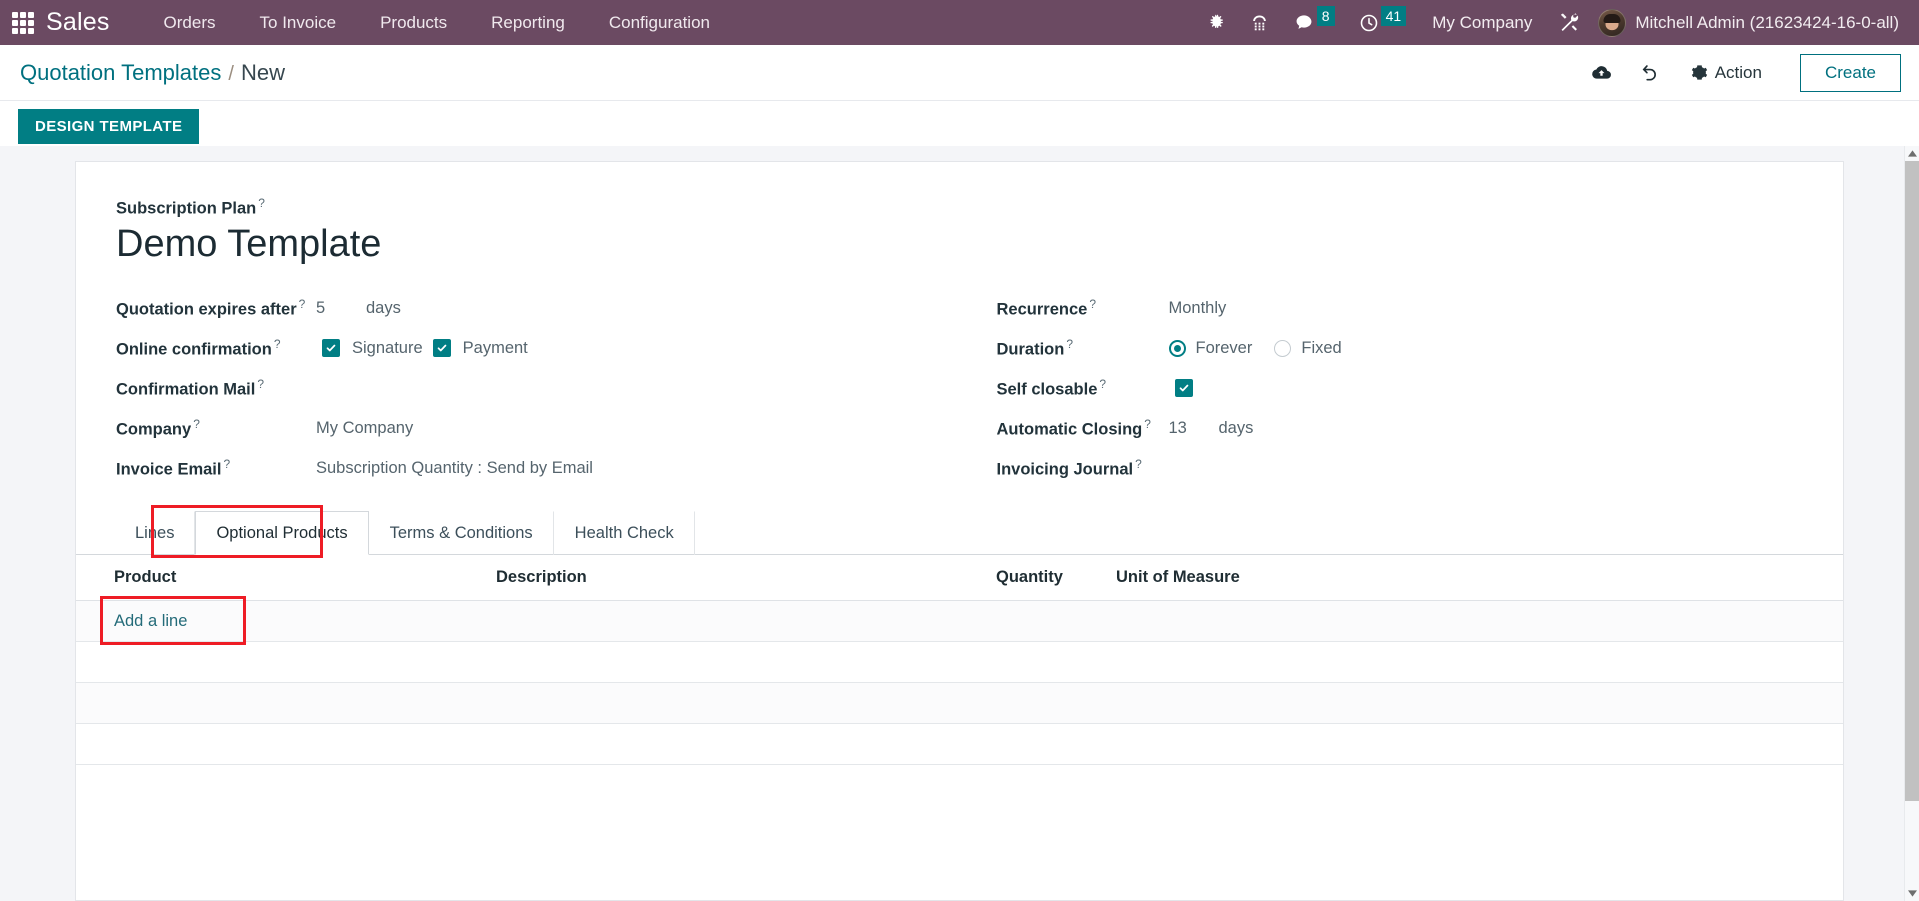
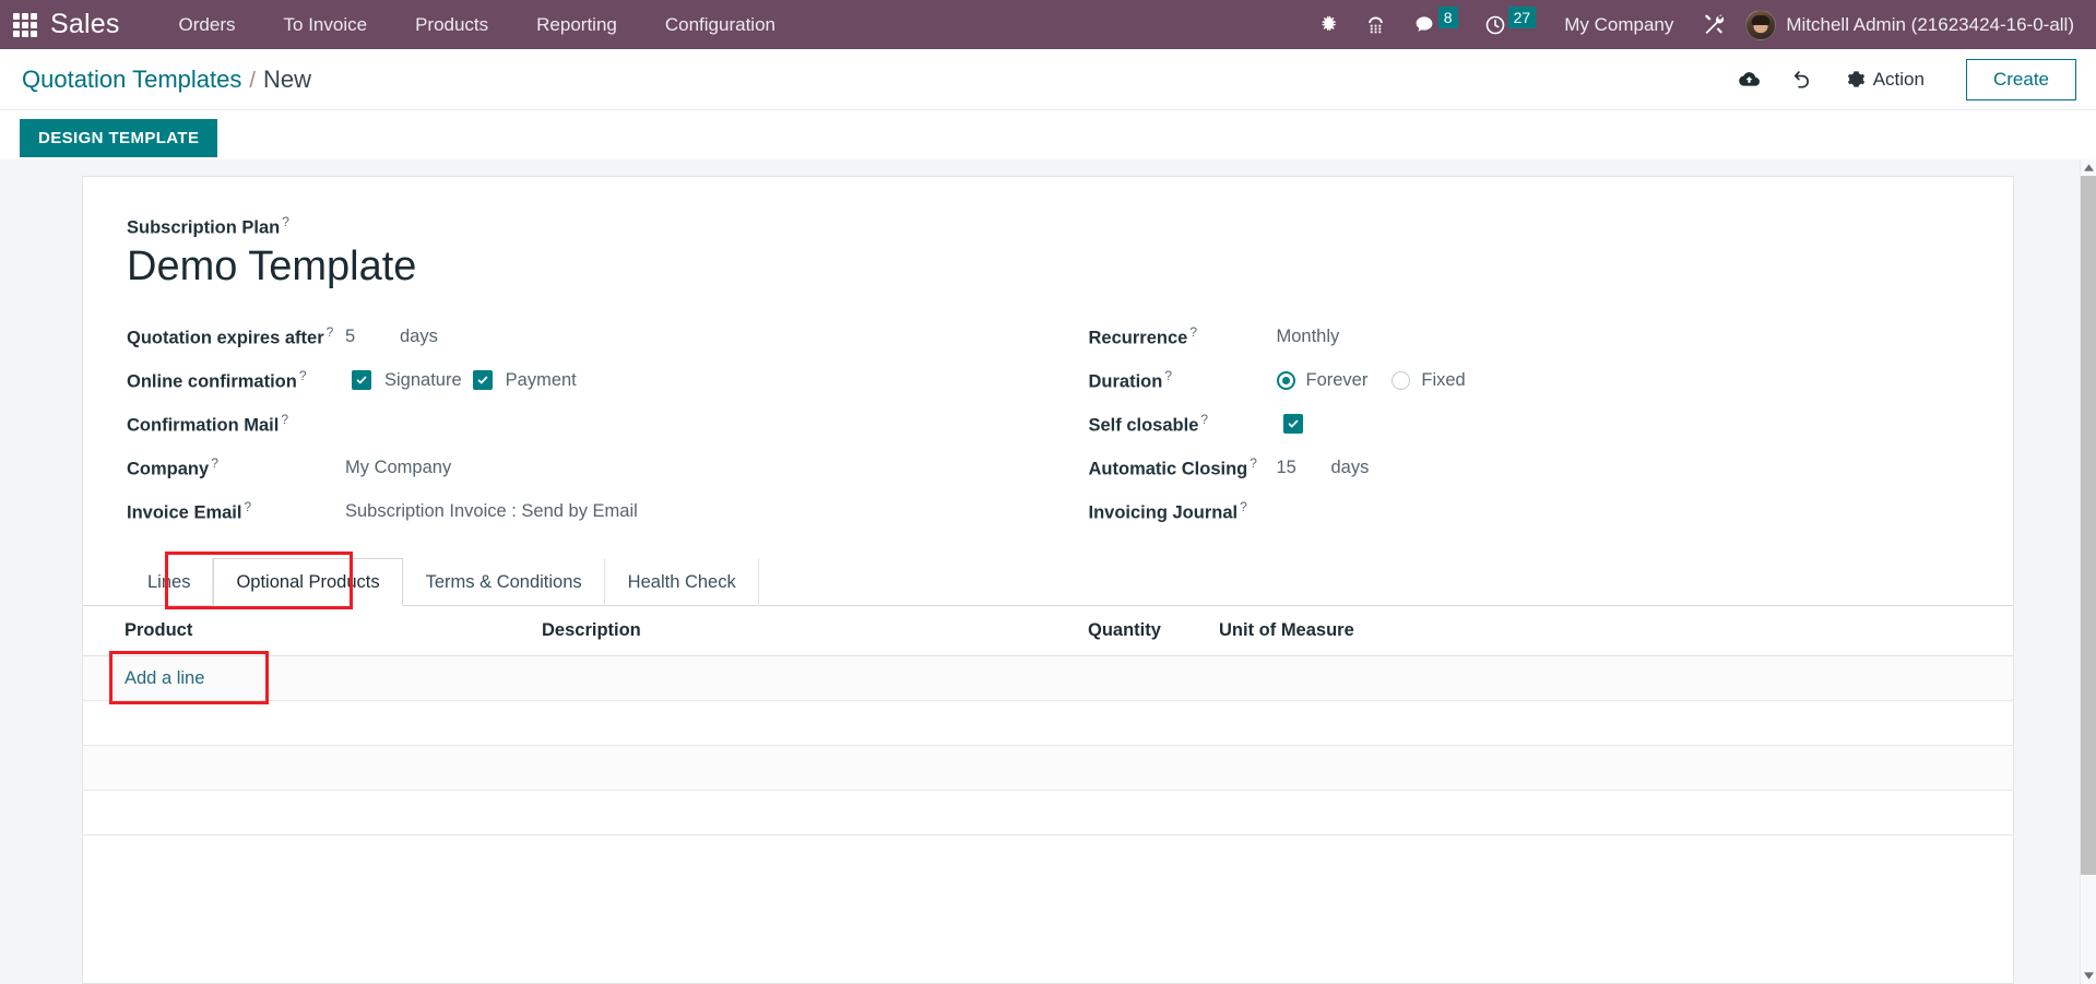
  Sales
  Orders
  To Invoice
  Products
  Reporting
  Configuration
  8
- 41
+ 27
  My Company
  Mitchell Admin (21623424-16-0-all)
  Quotation Templates
  /
  New
  Action
  Create
  DESIGN TEMPLATE
  Subscription Plan ?
  Demo Template
  Quotation expires after ?
  5
  days
  Online confirmation ?
  Signature
  Payment
  Confirmation Mail ?
  Company ?
  My Company
  Invoice Email ?
- Subscription Quantity : Send by Email
+ Subscription Invoice : Send by Email
  Recurrence ?
  Monthly
  Duration ?
  Forever
  Fixed
  Self closable ?
  Automatic Closing ?
- 13
+ 15
  days
  Invoicing Journal ?
  Lines
  Optional Products
  Terms & Conditions
  Health Check
  Product	Description	Quantity	Unit of Measure
  Add a line
